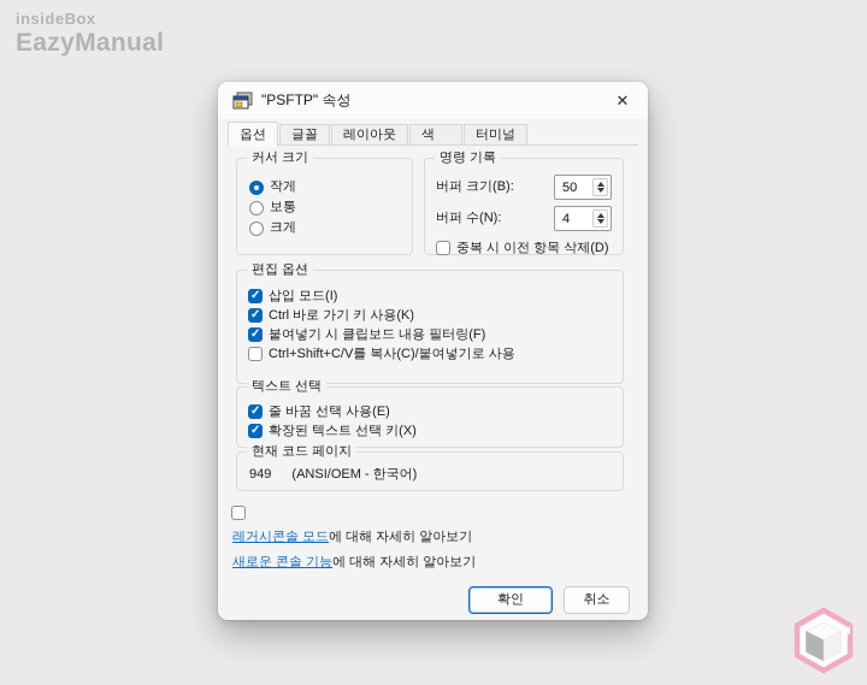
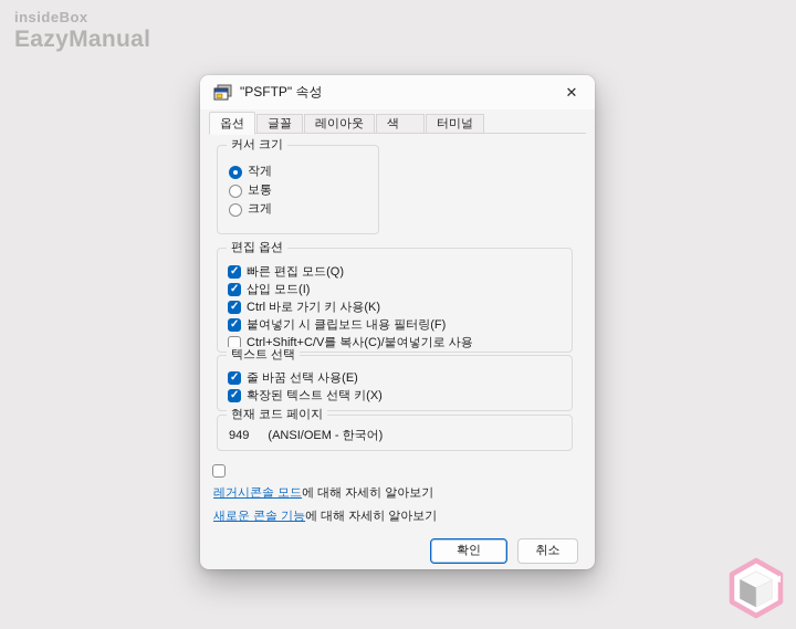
  insideBox
  EazyManual
  "PSFTP" 속성
  ✕
  옵션
  글꼴
  레이아웃
  색
  터미널
  커서 크기
  작게
  보통
  크게
- 명령 기록
- 버퍼 크기(B):
- 50
- 버퍼 수(N):
- 4
- 중복 시 이전 항목 삭제(D)
  편집 옵션
+ 빠른 편집 모드(Q)
  삽입 모드(I)
  Ctrl 바로 가기 키 사용(K)
  붙여넣기 시 클립보드 내용 필터링(F)
  Ctrl+Shift+C/V를 복사(C)/붙여넣기로 사용
  텍스트 선택
  줄 바꿈 선택 사용(E)
  확장된 텍스트 선택 키(X)
  현재 코드 페이지
  949 (ANSI/OEM - 한국어)
  레거시콘솔 모드에 대해 자세히 알아보기
  새로운 콘솔 기능에 대해 자세히 알아보기
  확인
  취소
